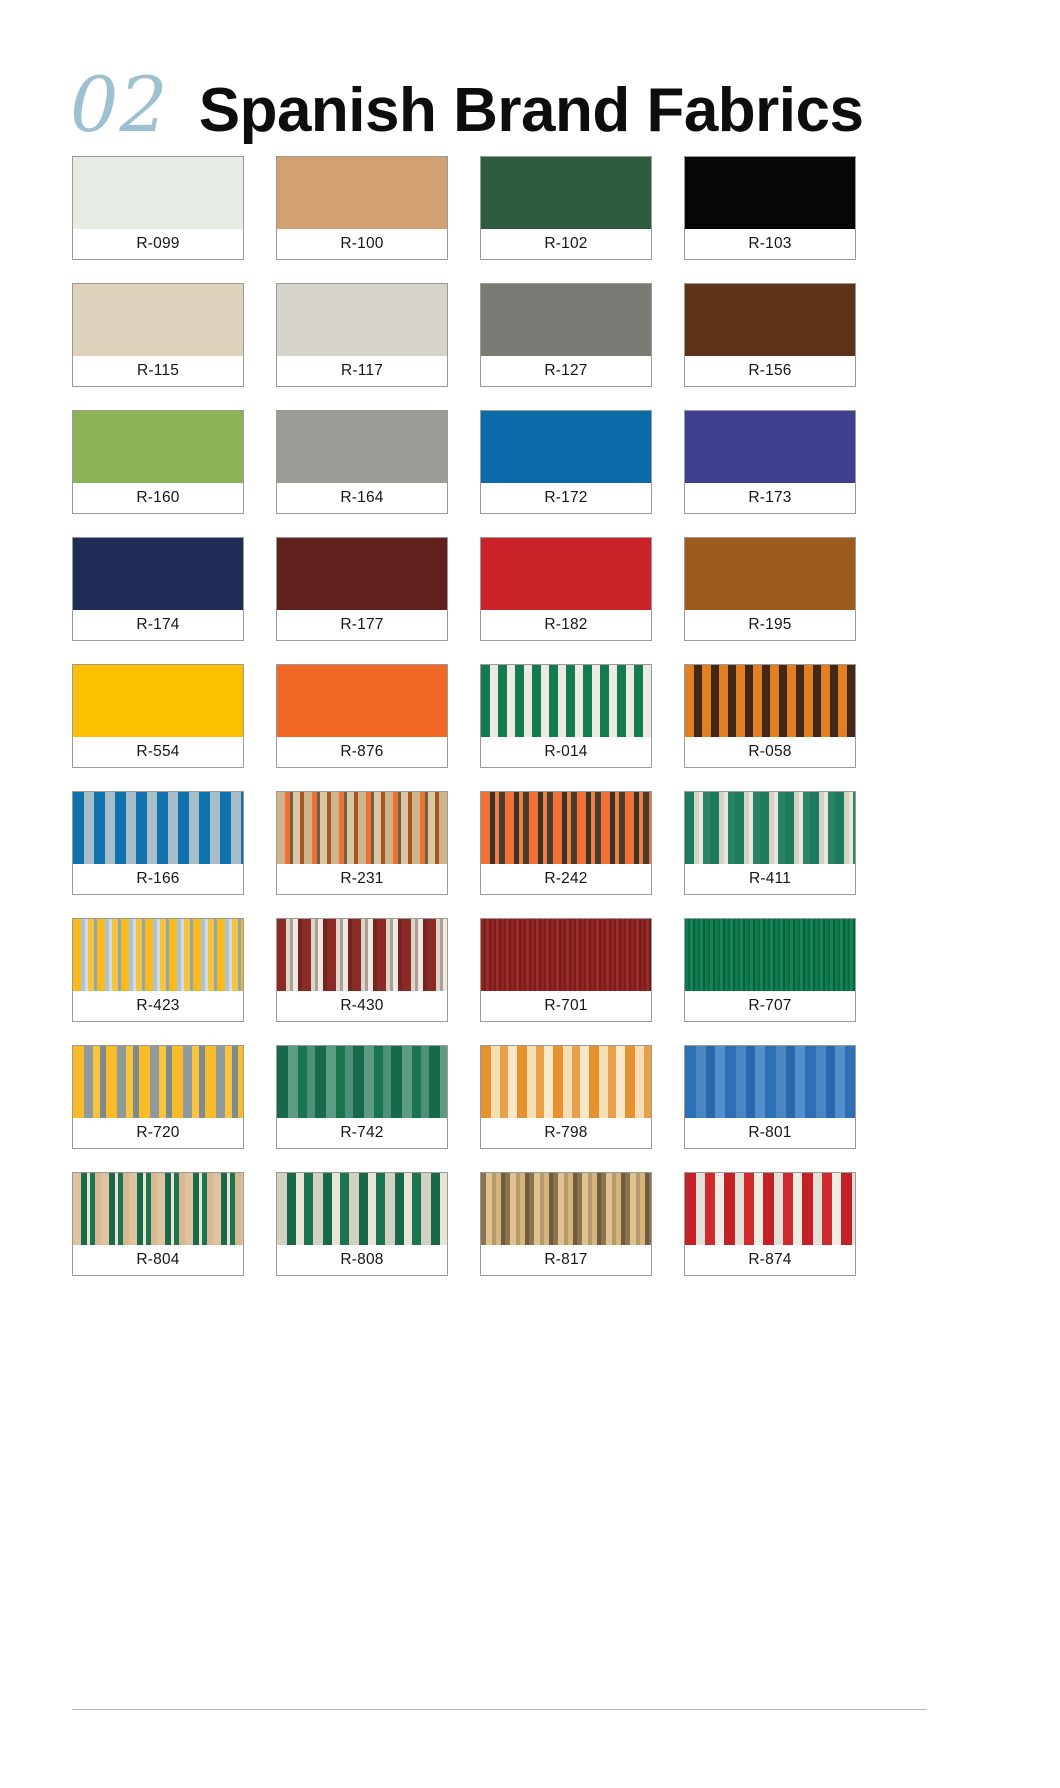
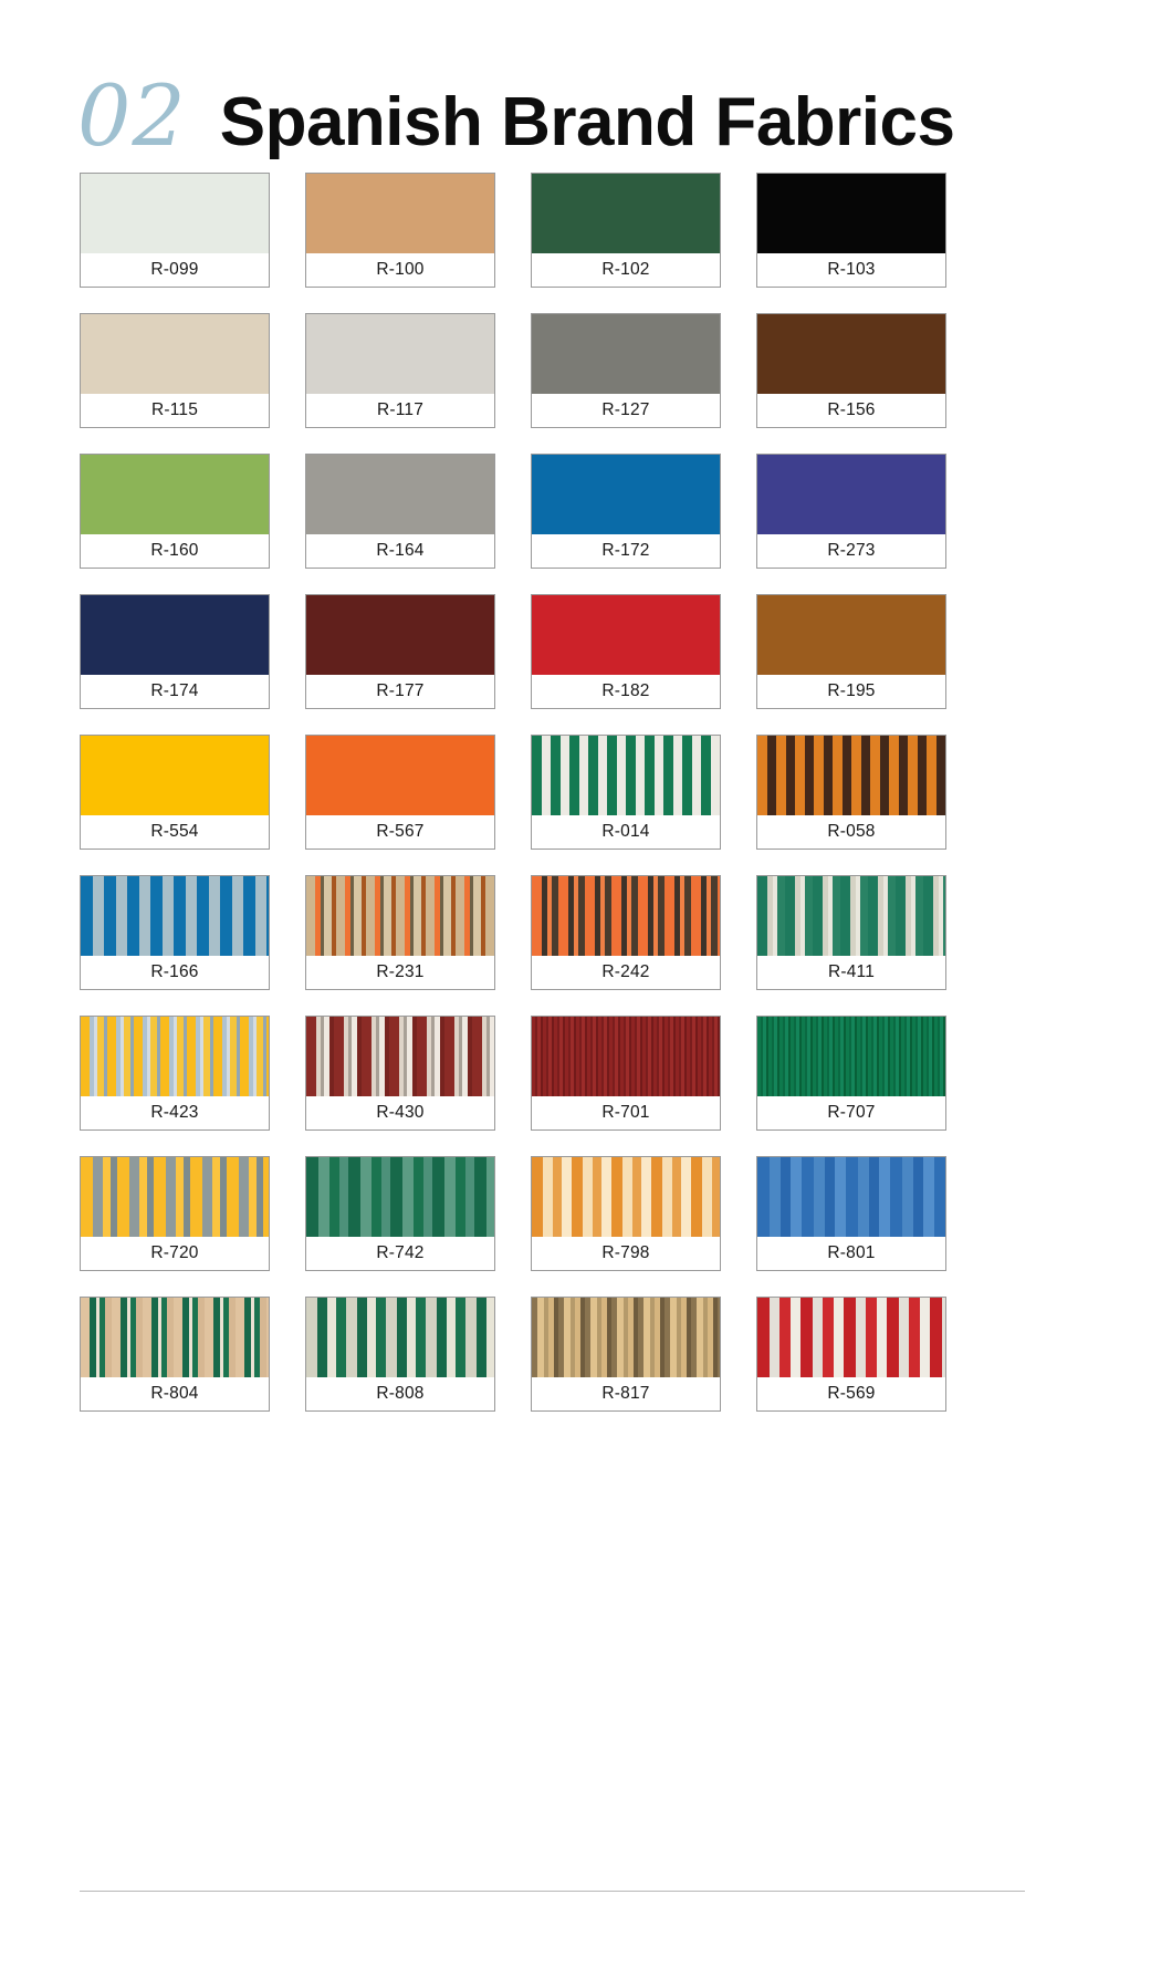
  02
  Spanish Brand Fabrics
  R-099
  R-100
  R-102
  R-103
  R-115
  R-117
  R-127
  R-156
  R-160
  R-164
  R-172
- R-173
+ R-273
  R-174
  R-177
  R-182
  R-195
  R-554
- R-876
+ R-567
  R-014
  R-058
  R-166
  R-231
  R-242
  R-411
  R-423
  R-430
  R-701
  R-707
  R-720
  R-742
  R-798
  R-801
  R-804
  R-808
  R-817
- R-874
+ R-569
